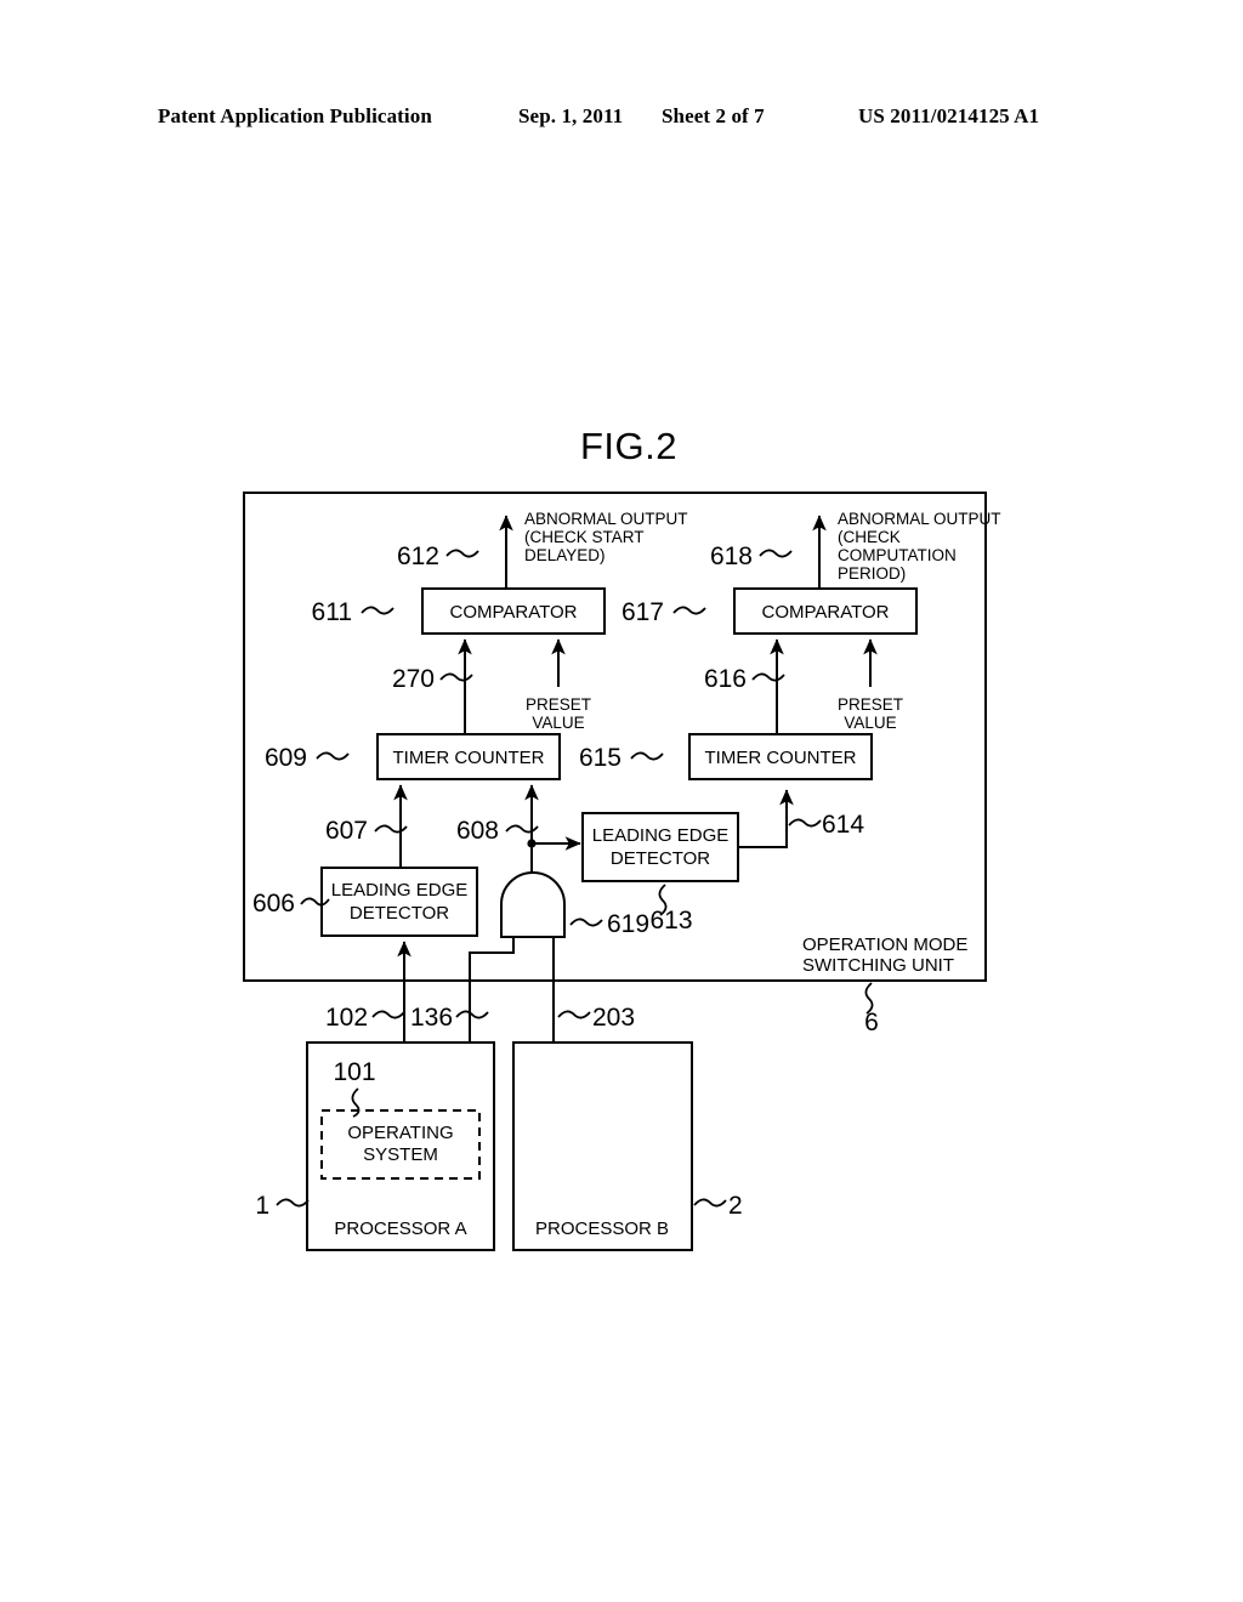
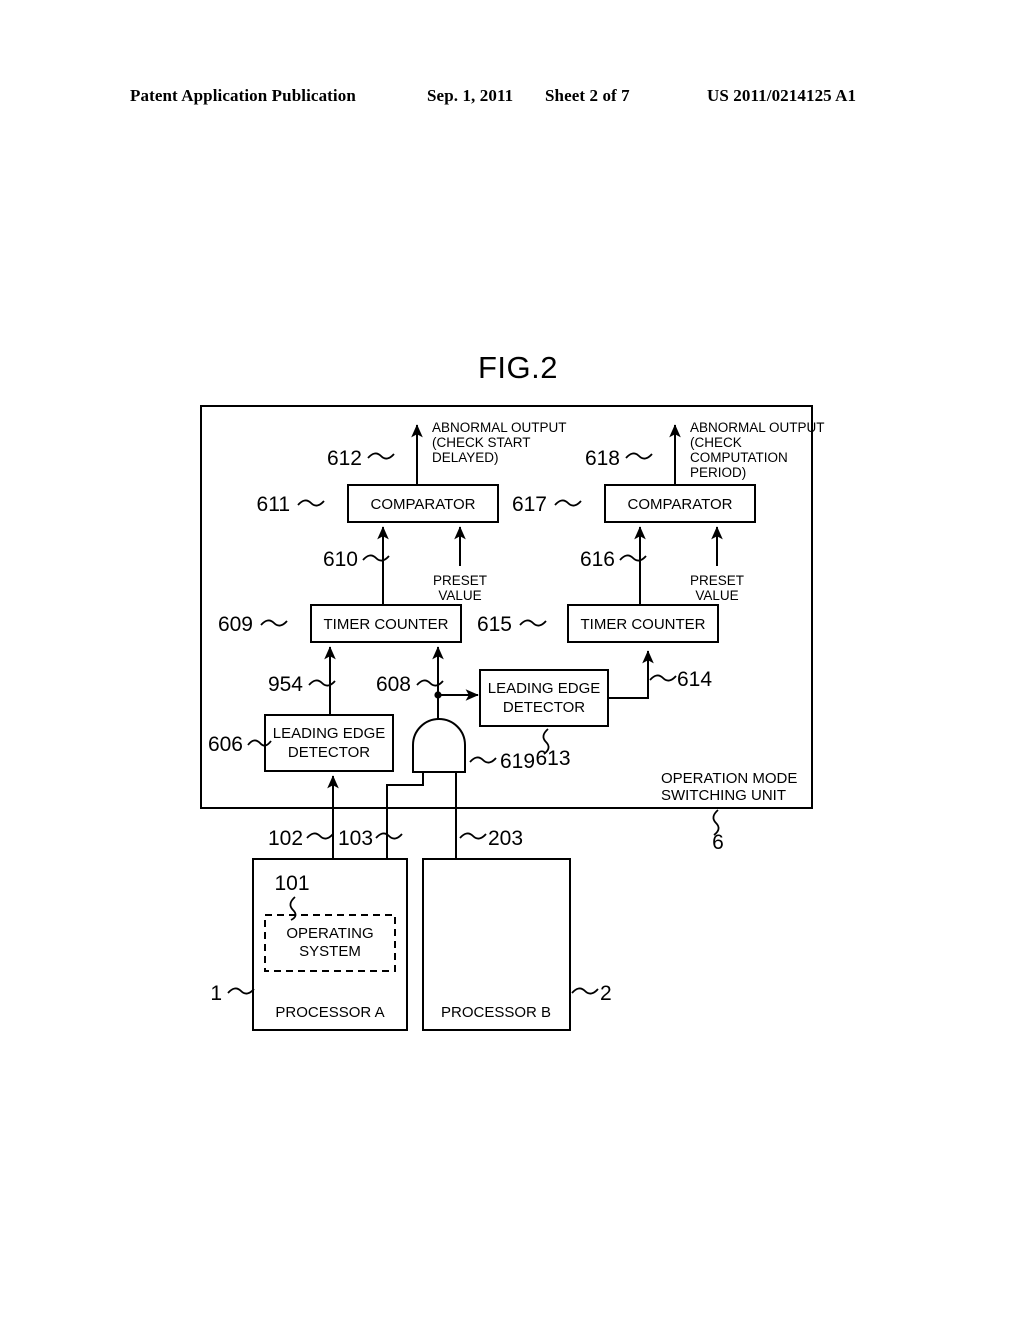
  Patent Application Publication
  Sep. 1, 2011
  Sheet 2 of 7
  US 2011/0214125 A1
  FIG.2
  ABNORMAL OUTPUT
  (CHECK START
  DELAYED)
  612
  COMPARATOR
  611
- 270
+ 610
  PRESET
  VALUE
  TIMER COUNTER
  609
- 607
+ 954
  608
  LEADING EDGE
  DETECTOR
  606
  102
  619
- 136
+ 103
  203
  ABNORMAL OUTPUT
  (CHECK
  COMPUTATION
  PERIOD)
  618
  COMPARATOR
  617
  616
  PRESET
  VALUE
  TIMER COUNTER
  615
  LEADING EDGE
  DETECTOR
  613
  614
  OPERATION MODE
  SWITCHING UNIT
  6
  PROCESSOR A
  1
  OPERATING
  SYSTEM
  101
  PROCESSOR B
  2
